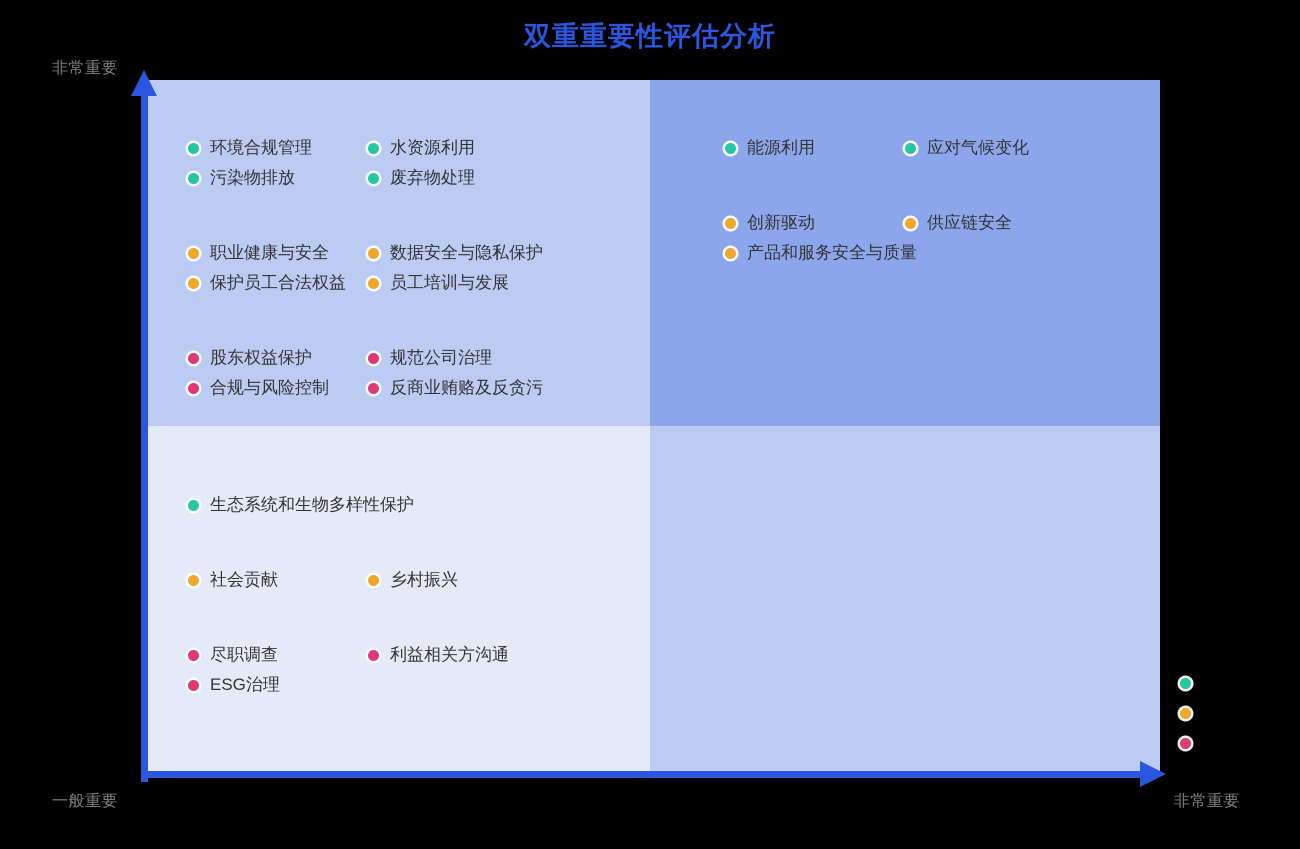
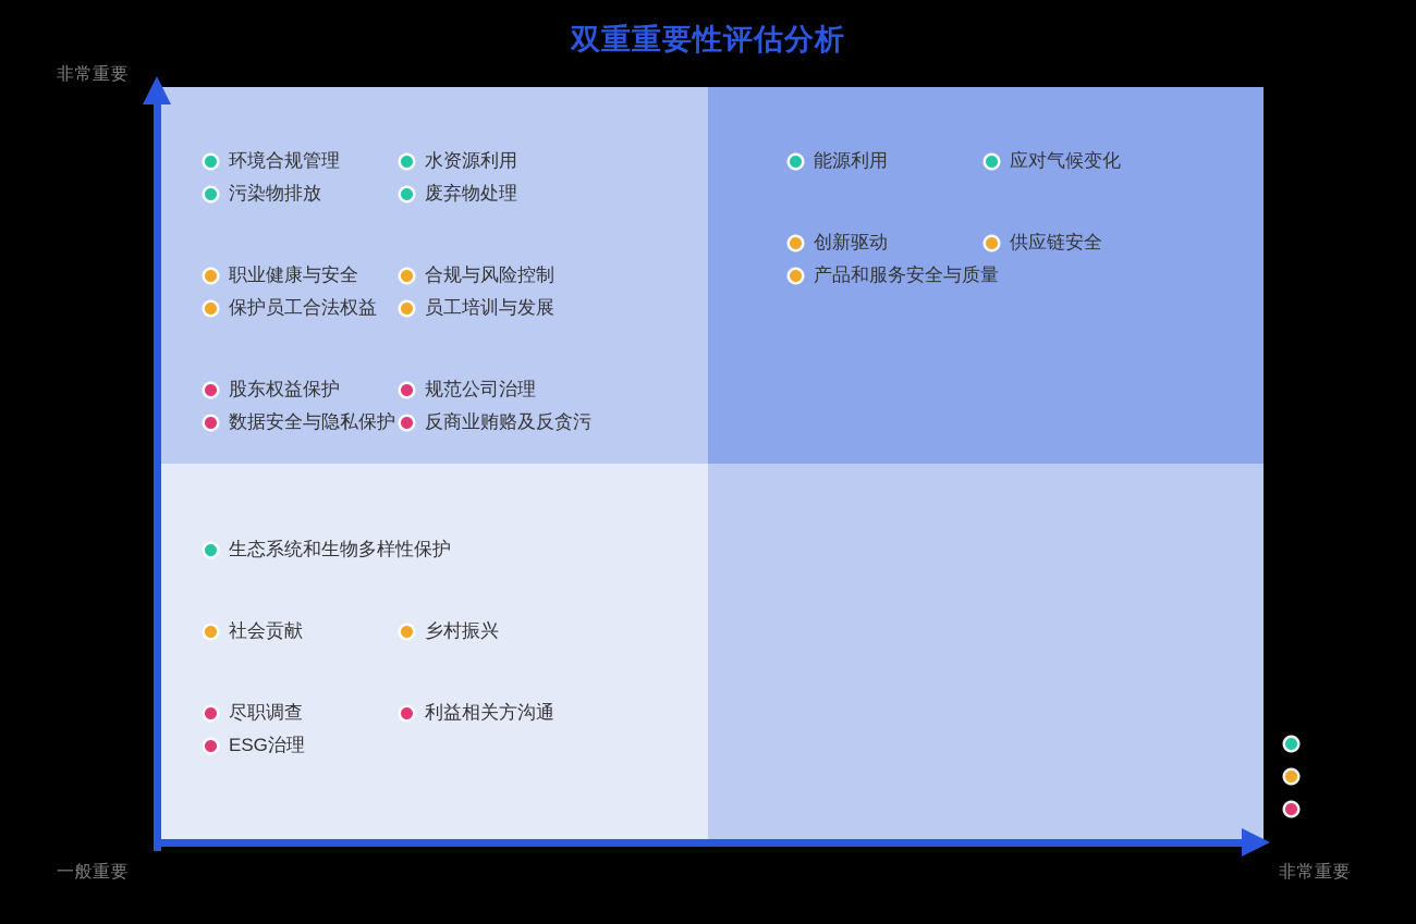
  双重重要性评估分析
  非常重要
  一般重要
  非常重要
  环境合规管理
  污染物排放
  水资源利用
  废弃物处理
  职业健康与安全
  保护员工合法权益
- 数据安全与隐私保护
+ 合规与风险控制
  员工培训与发展
  股东权益保护
- 合规与风险控制
+ 数据安全与隐私保护
  规范公司治理
  反商业贿赂及反贪污
  能源利用
  应对气候变化
  创新驱动
  产品和服务安全与质量
  供应链安全
  生态系统和生物多样性保护
  社会贡献
  乡村振兴
  尽职调查
  ESG治理
  利益相关方沟通
